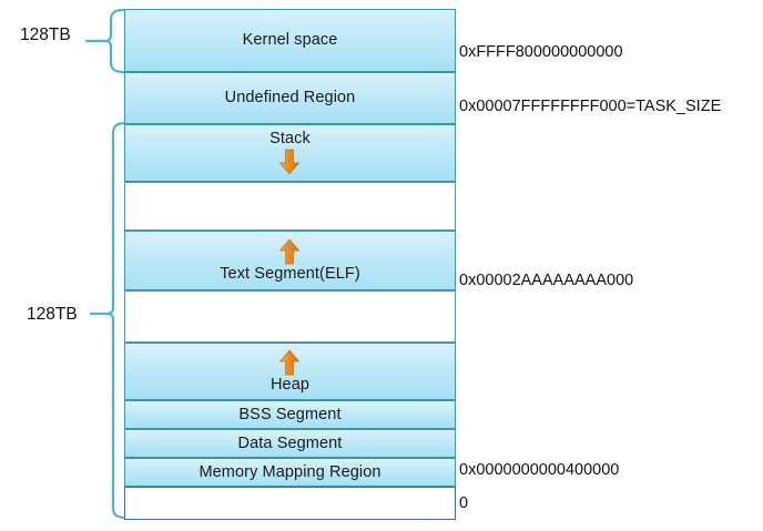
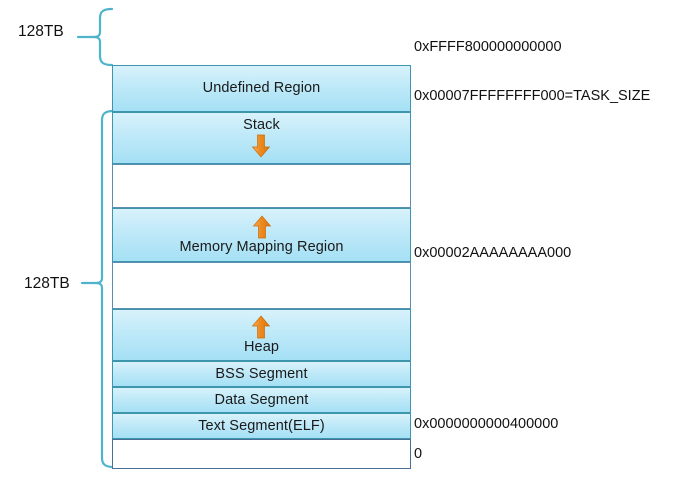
  128TB
  128TB
- Kernel space
  Undefined Region
  Stack
- Text Segment(ELF)
+ Memory Mapping Region
  Heap
  BSS Segment
  Data Segment
- Memory Mapping Region
+ Text Segment(ELF)
  0xFFFF800000000000
  0x00007FFFFFFFF000=TASK_SIZE
  0x00002AAAAAAAA000
  0x0000000000400000
  0
